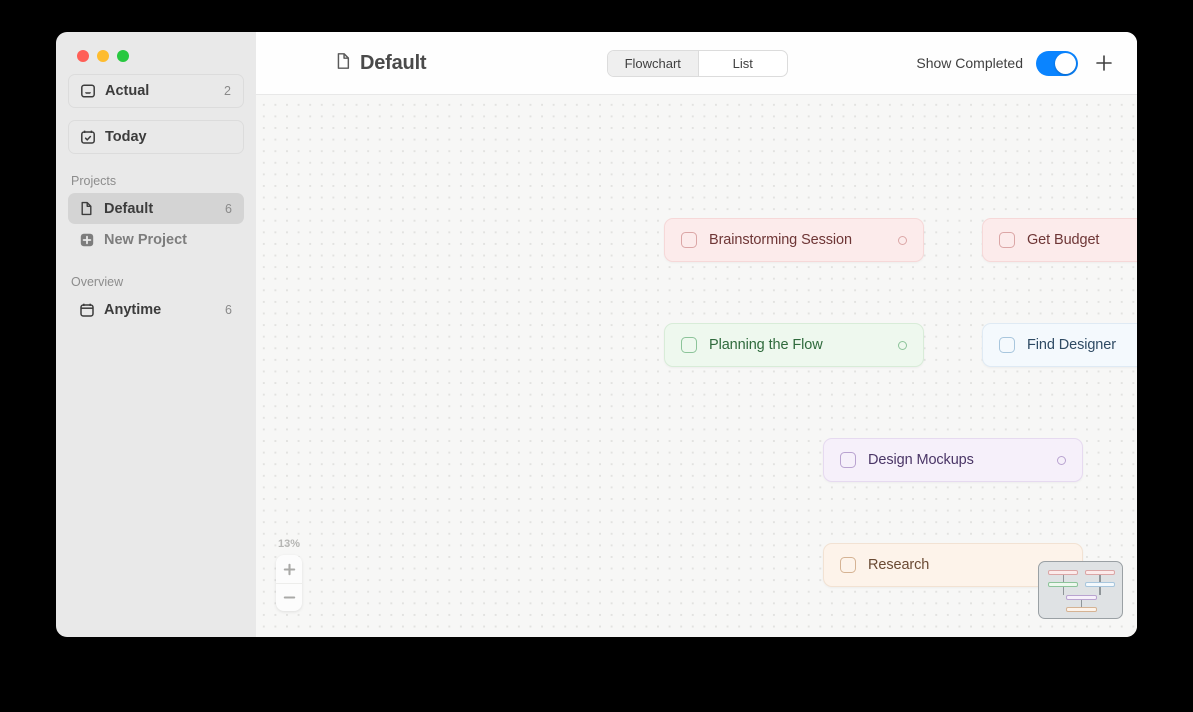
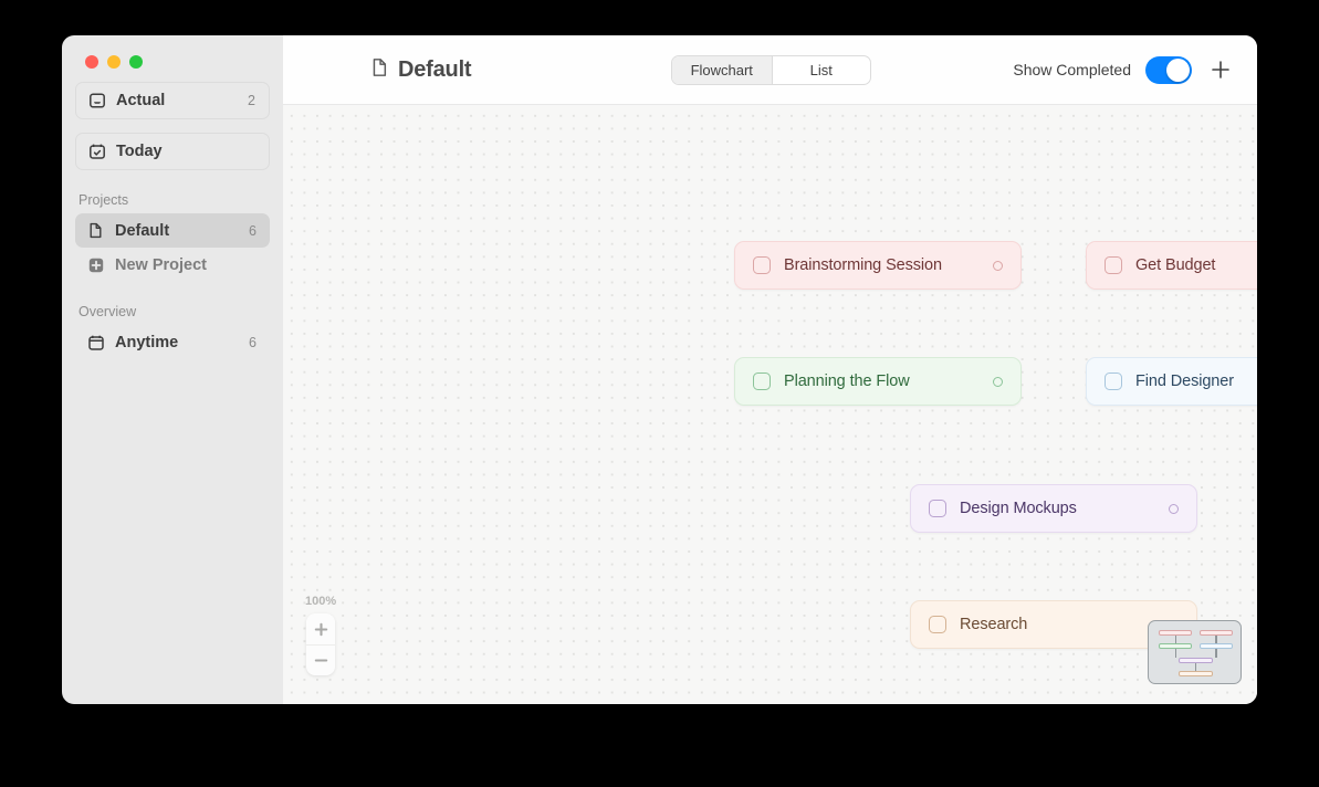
  Actual
  2
  Today
  Projects
  Default
  6
  New Project
  Overview
  Anytime
  6
  Default
  Flowchart
  List
  Show Completed
  Brainstorming Session
  Get Budget
  Planning the Flow
  Find Designer
  Design Mockups
  Research
- 13%
+ 100%
